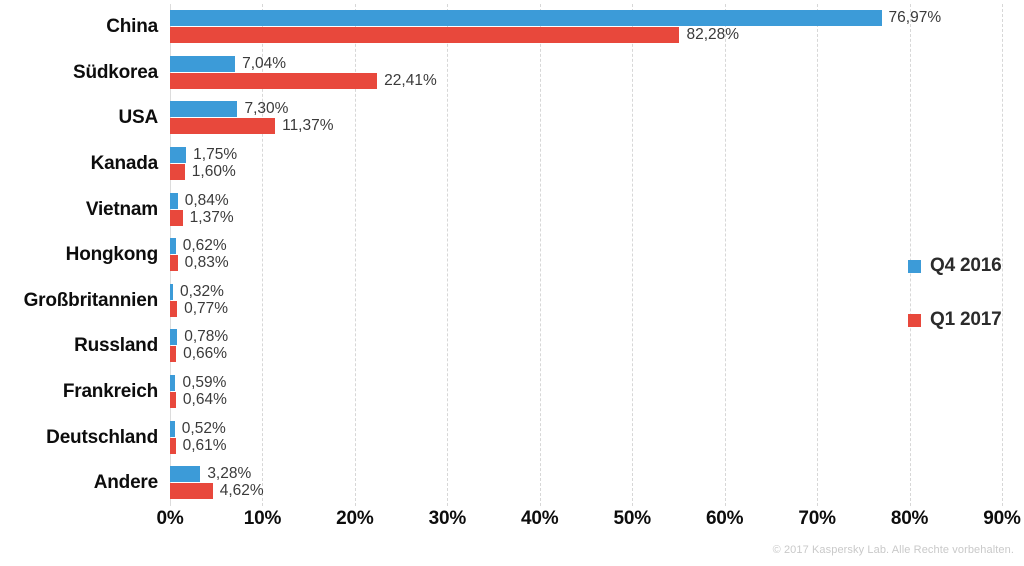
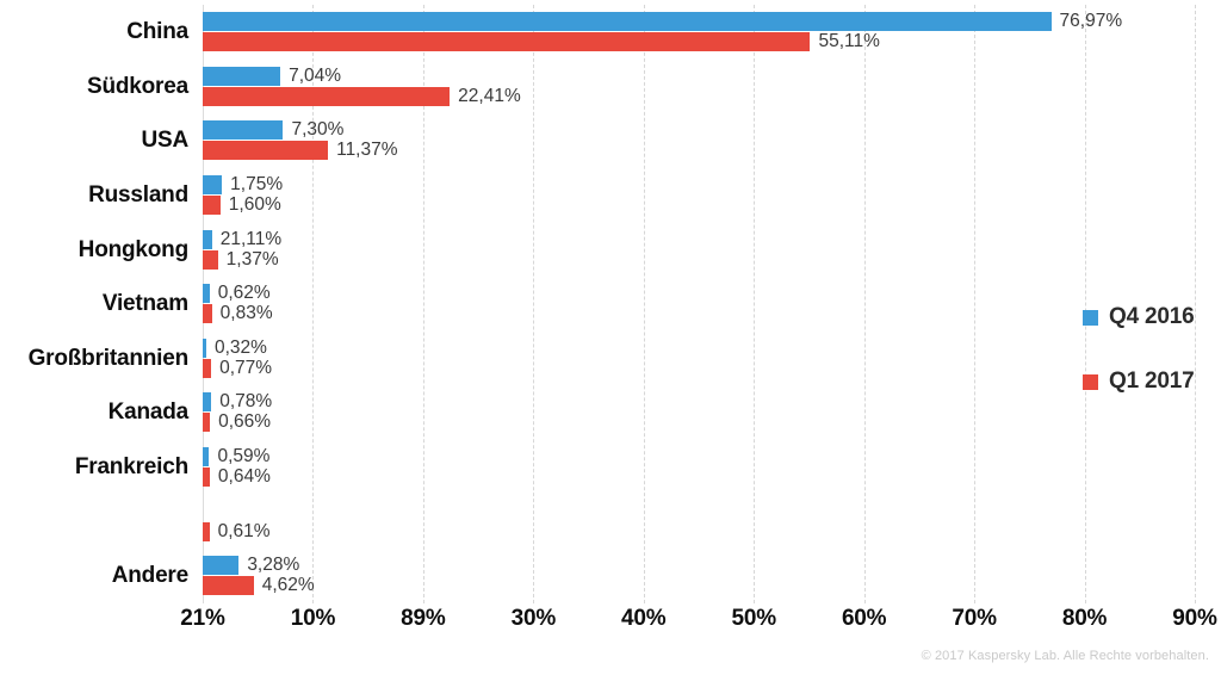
  China
  76,97%
- 82,28%
+ 55,11%
  Südkorea
  7,04%
  22,41%
  USA
  7,30%
  11,37%
- Kanada
+ Russland
  1,75%
  1,60%
- Vietnam
+ Hongkong
- 0,84%
+ 21,11%
  1,37%
- Hongkong
+ Vietnam
  0,62%
  0,83%
  Großbritannien
  0,32%
  0,77%
- Russland
+ Kanada
  0,78%
  0,66%
  Frankreich
  0,59%
  0,64%
- Deutschland
- 0,52%
  0,61%
  Andere
  3,28%
  4,62%
- 0%
+ 21%
  10%
- 20%
+ 89%
  30%
  40%
  50%
  60%
  70%
  80%
  90%
  Q4 2016
  Q1 2017
  © 2017 Kaspersky Lab. Alle Rechte vorbehalten.
